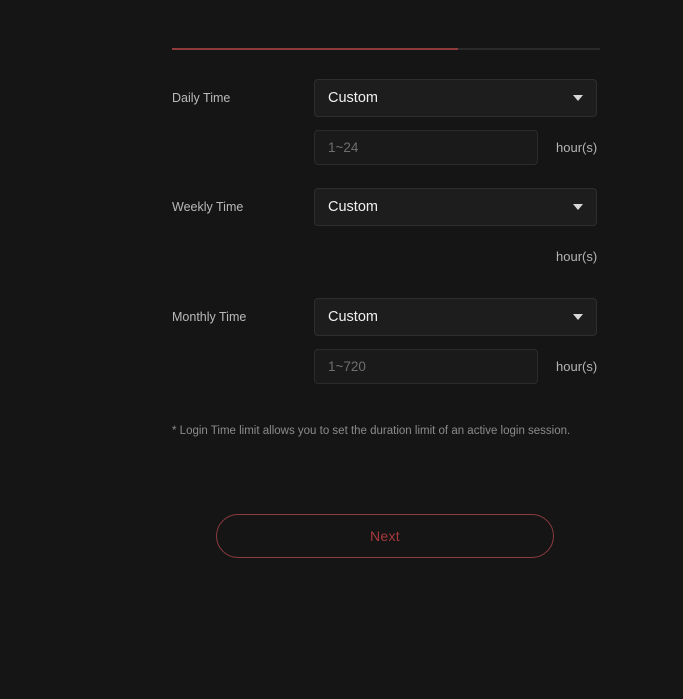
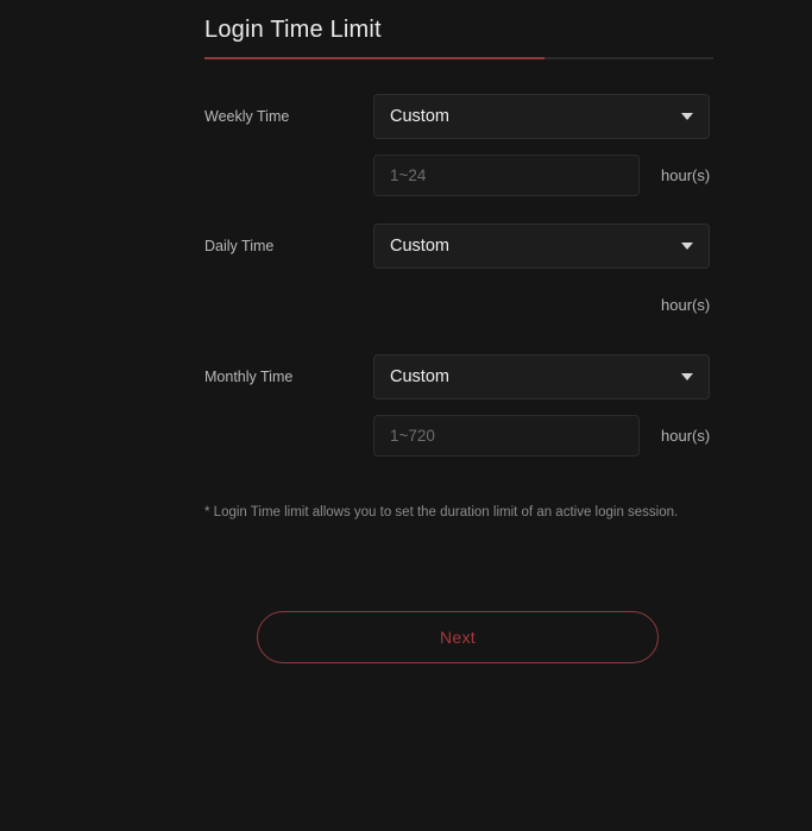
+ Login Time Limit
- Daily Time
+ Weekly Time
  Custom
  1~24
  hour(s)
- Weekly Time
+ Daily Time
  Custom
  hour(s)
  Monthly Time
  Custom
  1~720
  hour(s)
  * Login Time limit allows you to set the duration limit of an active login session.
  Next
